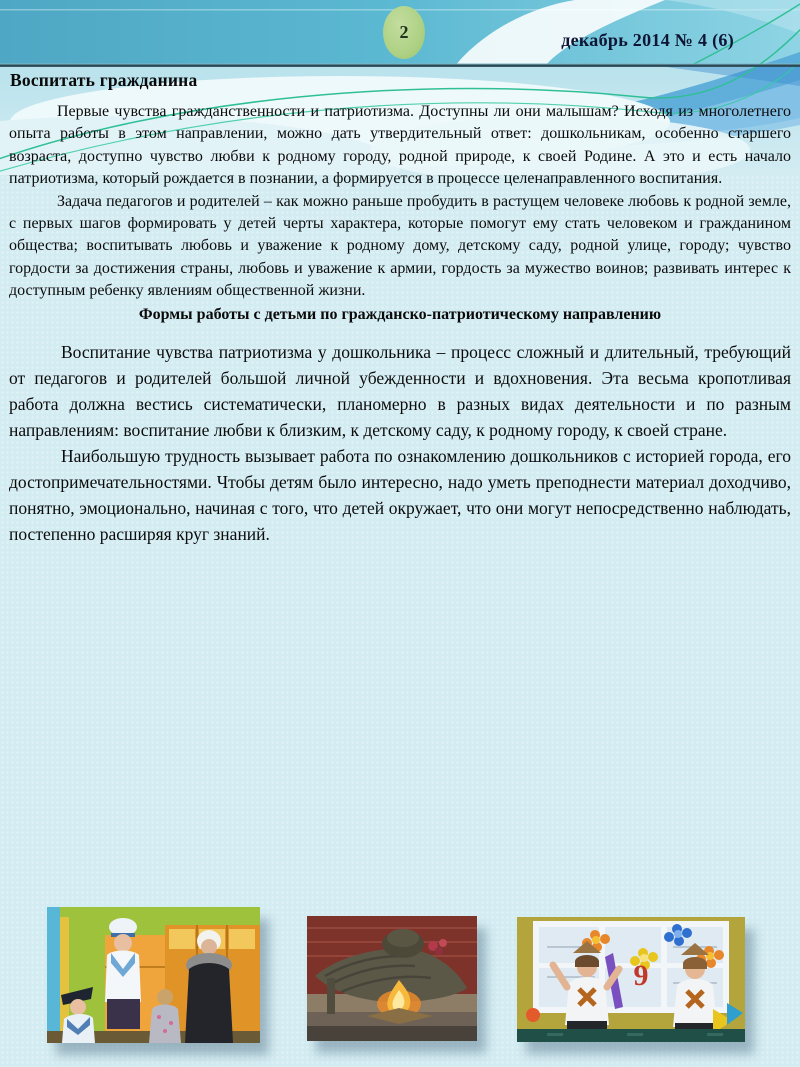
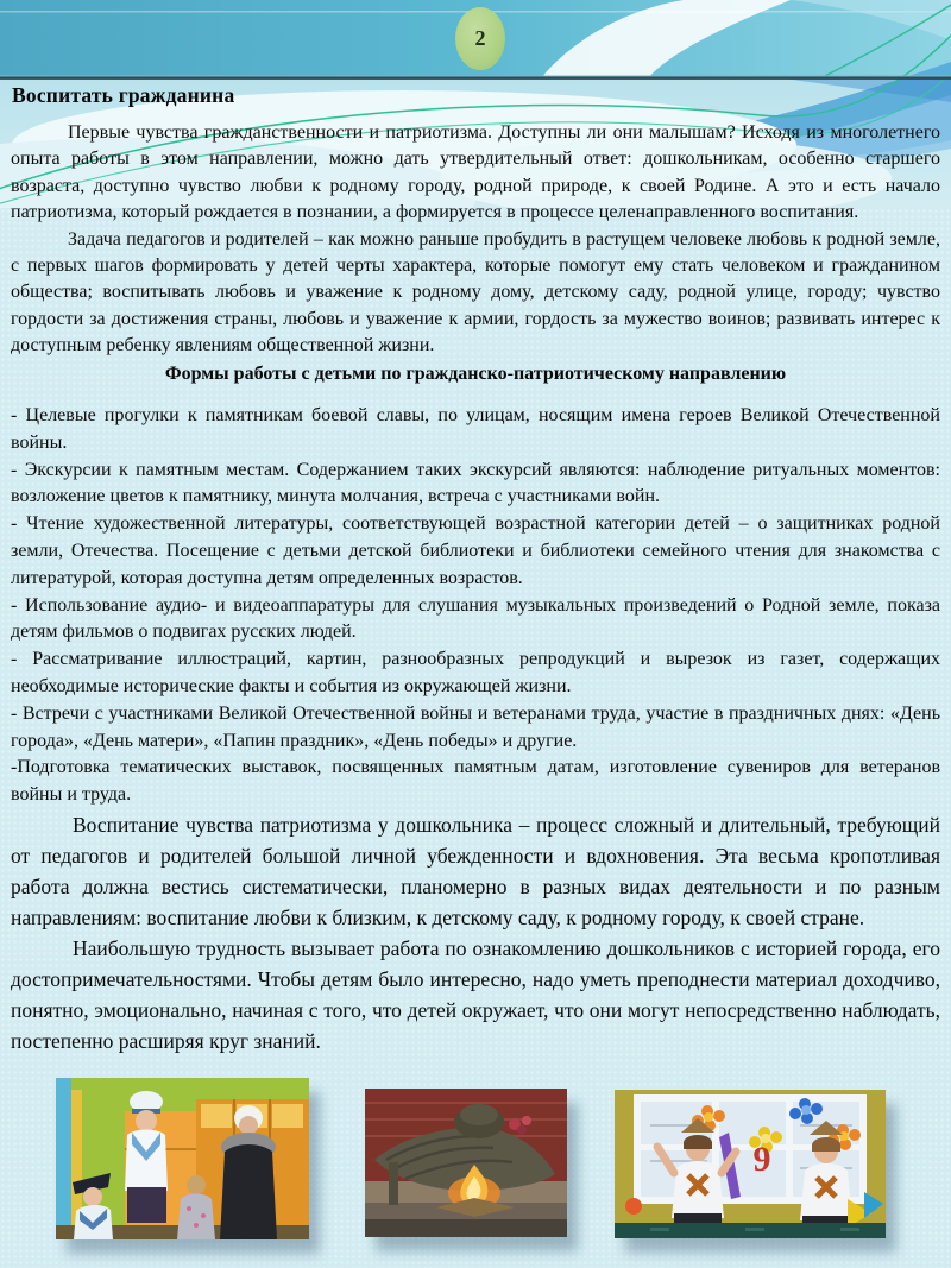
  2
- декабрь 2014 № 4 (6)
  Воспитать гражданина
  Первые чувства гражданственности и патриотизма. Доступны ли они малышам? Исходя из многолетнего опыта работы в этом направлении, можно дать утвердительный ответ: дошкольникам, особенно старшего возраста, доступно чувство любви к родному городу, родной природе, к своей Родине. А это и есть начало патриотизма, который рождается в познании, а формируется в процессе целенаправленного воспитания.
  Задача педагогов и родителей – как можно раньше пробудить в растущем человеке любовь к родной земле, с первых шагов формировать у детей черты характера, которые помогут ему стать человеком и гражданином общества; воспитывать любовь и уважение к родному дому, детскому саду, родной улице, городу; чувство гордости за достижения страны, любовь и уважение к армии, гордость за мужество воинов; развивать интерес к доступным ребенку явлениям общественной жизни.
  Формы работы с детьми по гражданско-патриотическому направлению
+ - Целевые прогулки к памятникам боевой славы, по улицам, носящим имена героев Великой Отечественной войны.
+ - Экскурсии к памятным местам. Содержанием таких экскурсий являются: наблюдение ритуальных моментов: возложение цветов к памятнику, минута молчания, встреча с участниками войн.
+ - Чтение художественной литературы, соответствующей возрастной категории детей – о защитниках родной земли, Отечества. Посещение с детьми детской библиотеки и библиотеки семейного чтения для знакомства с литературой, которая доступна детям определенных возрастов.
+ - Использование аудио- и видеоаппаратуры для слушания музыкальных произведений о Родной земле, показа детям фильмов о подвигах русских людей.
+ - Рассматривание иллюстраций, картин, разнообразных репродукций и вырезок из газет, содержащих необходимые исторические факты и события из окружающей жизни.
+ - Встречи с участниками Великой Отечественной войны и ветеранами труда, участие в праздничных днях: «День города», «День матери», «Папин праздник», «День победы» и другие.
+ -Подготовка тематических выставок, посвященных памятным датам, изготовление сувениров для ветеранов войны и труда.
  Воспитание чувства патриотизма у дошкольника – процесс сложный и длительный, требующий от педагогов и родителей большой личной убежденности и вдохновения. Эта весьма кропотливая работа должна вестись систематически, планомерно в разных видах деятельности и по разным направлениям: воспитание любви к близким, к детскому саду, к родному городу, к своей стране.
  Наибольшую трудность вызывает работа по ознакомлению дошкольников с историей города, его достопримечательностями. Чтобы детям было интересно, надо уметь преподнести материал доходчиво, понятно, эмоционально, начиная с того, что детей окружает, что они могут непосредственно наблюдать, постепенно расширяя круг знаний.
  9
